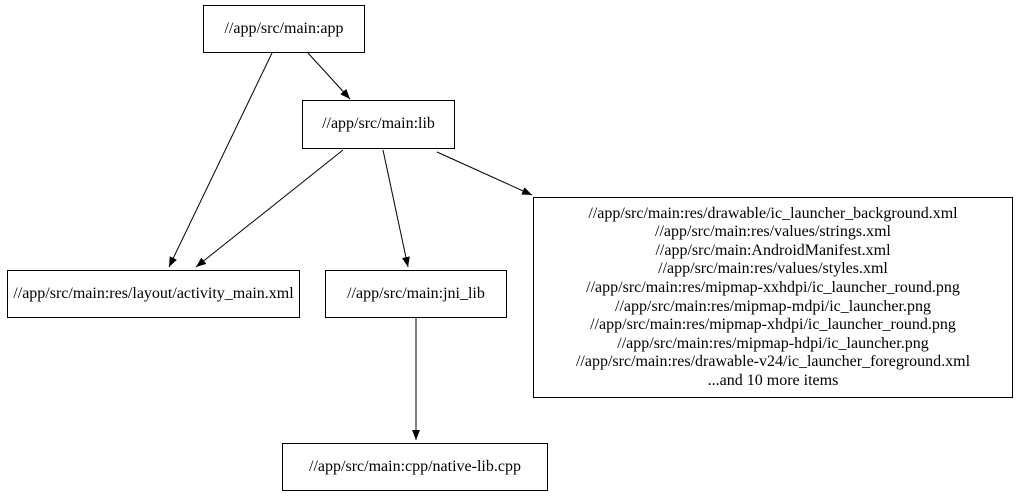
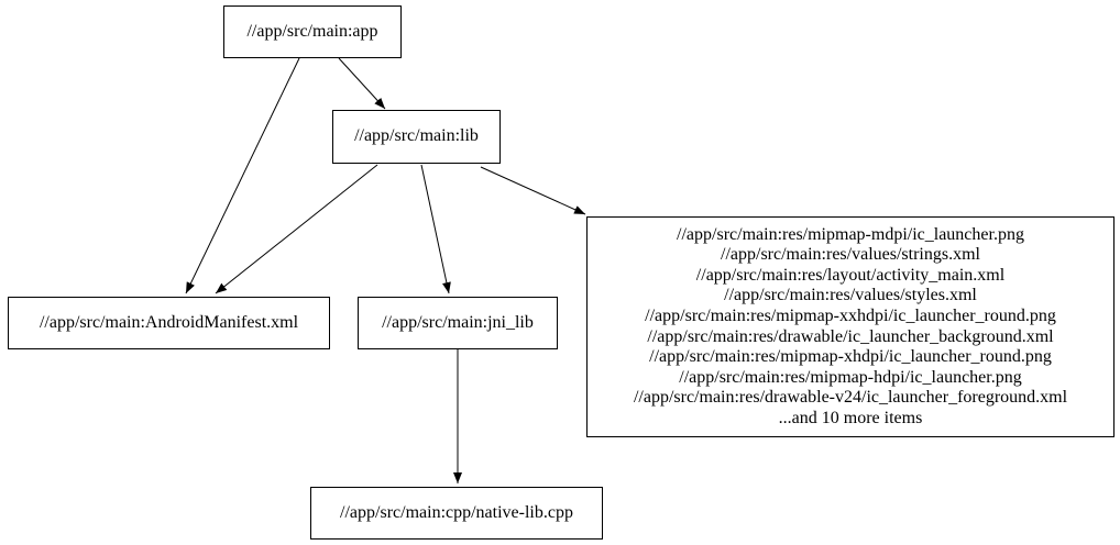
  //app/src/main:app
  //app/src/main:lib
- //app/src/main:res/layout/activity_main.xml
+ //app/src/main:AndroidManifest.xml
  //app/src/main:jni_lib
- //app/src/main:res/drawable/ic_launcher_background.xml
+ //app/src/main:res/mipmap-mdpi/ic_launcher.png
  //app/src/main:res/values/strings.xml
- //app/src/main:AndroidManifest.xml
+ //app/src/main:res/layout/activity_main.xml
  //app/src/main:res/values/styles.xml
  //app/src/main:res/mipmap-xxhdpi/ic_launcher_round.png
- //app/src/main:res/mipmap-mdpi/ic_launcher.png
+ //app/src/main:res/drawable/ic_launcher_background.xml
  //app/src/main:res/mipmap-xhdpi/ic_launcher_round.png
  //app/src/main:res/mipmap-hdpi/ic_launcher.png
  //app/src/main:res/drawable-v24/ic_launcher_foreground.xml
  ...and 10 more items
  //app/src/main:cpp/native-lib.cpp
